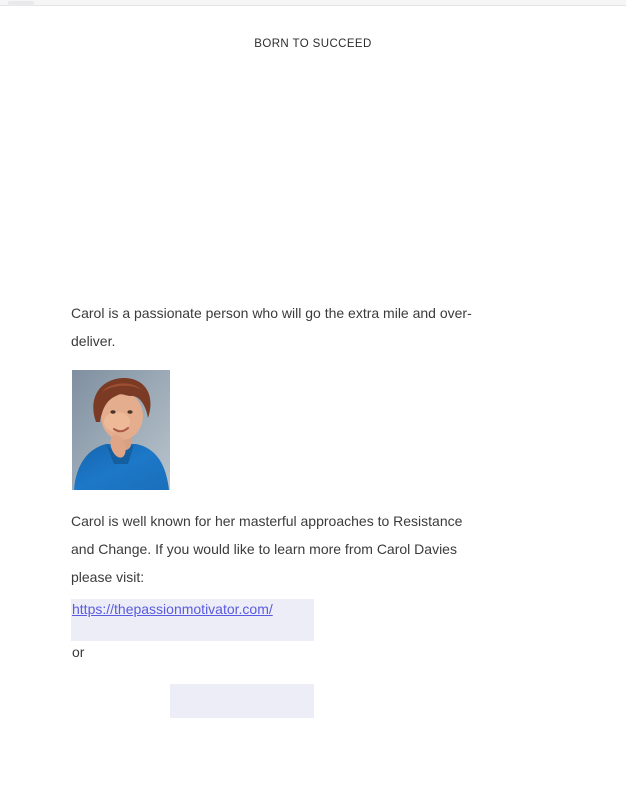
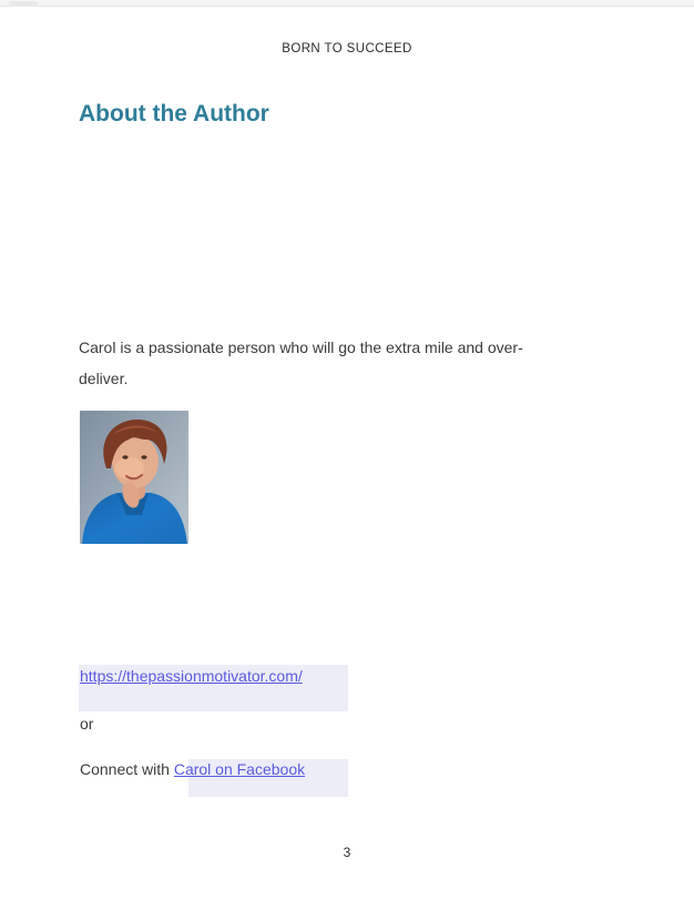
  BORN TO SUCCEED
+ About the Author
  Carol is a passionate person who will go the extra mile and over-
  deliver.
- Carol is well known for her masterful approaches to Resistance
- and Change. If you would like to learn more from Carol Davies
- please visit:
  https://thepassionmotivator.com/
  or
+ Connect with Carol on Facebook
+ 3
